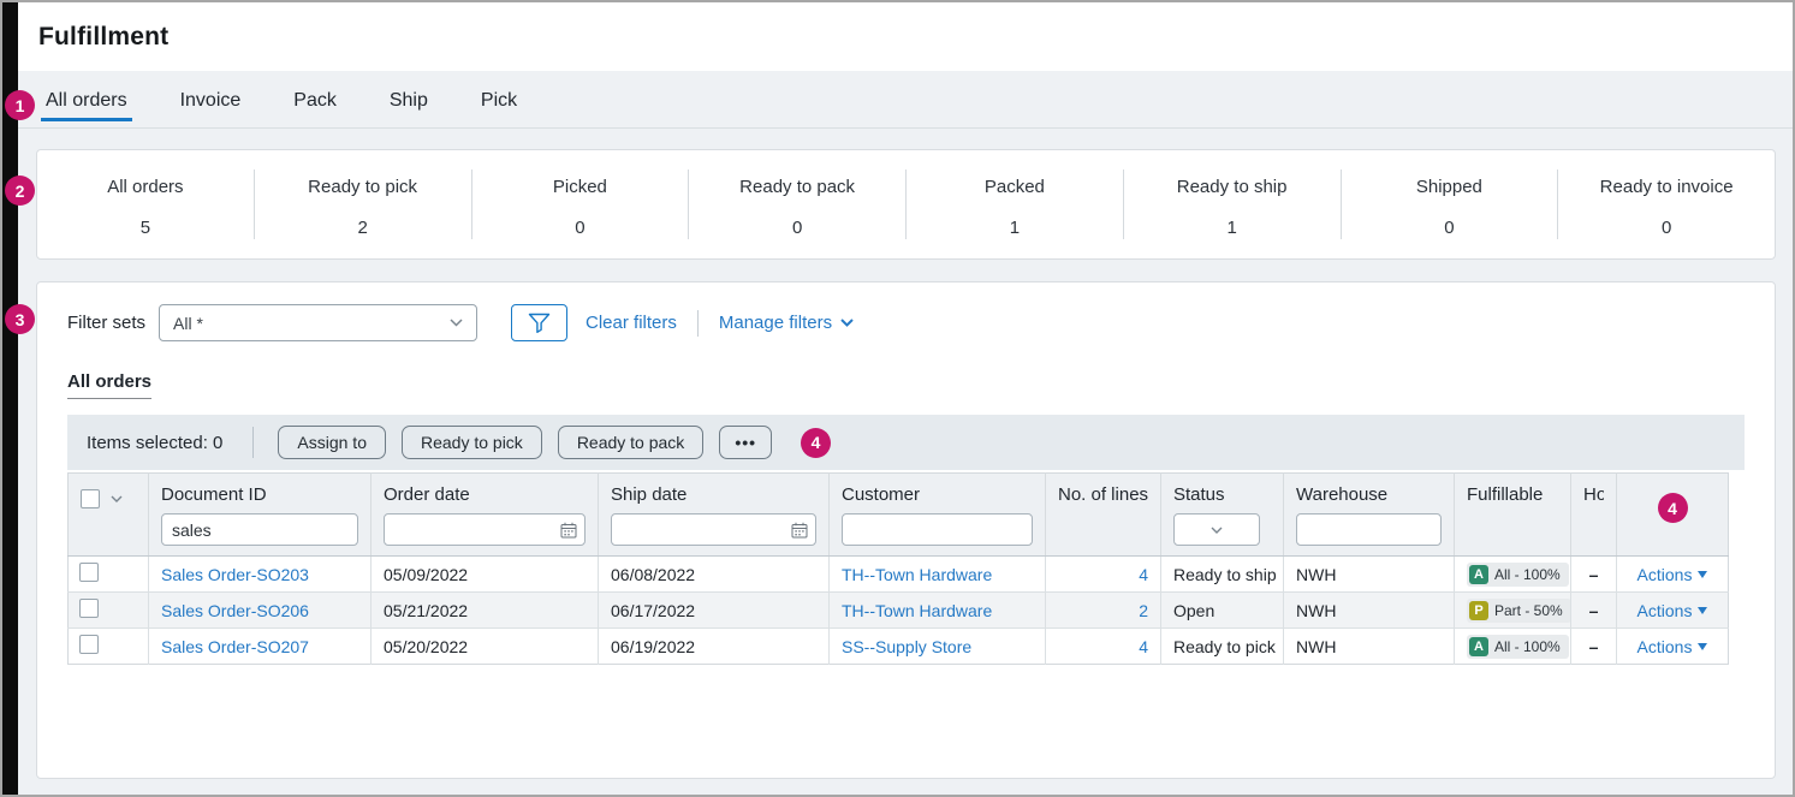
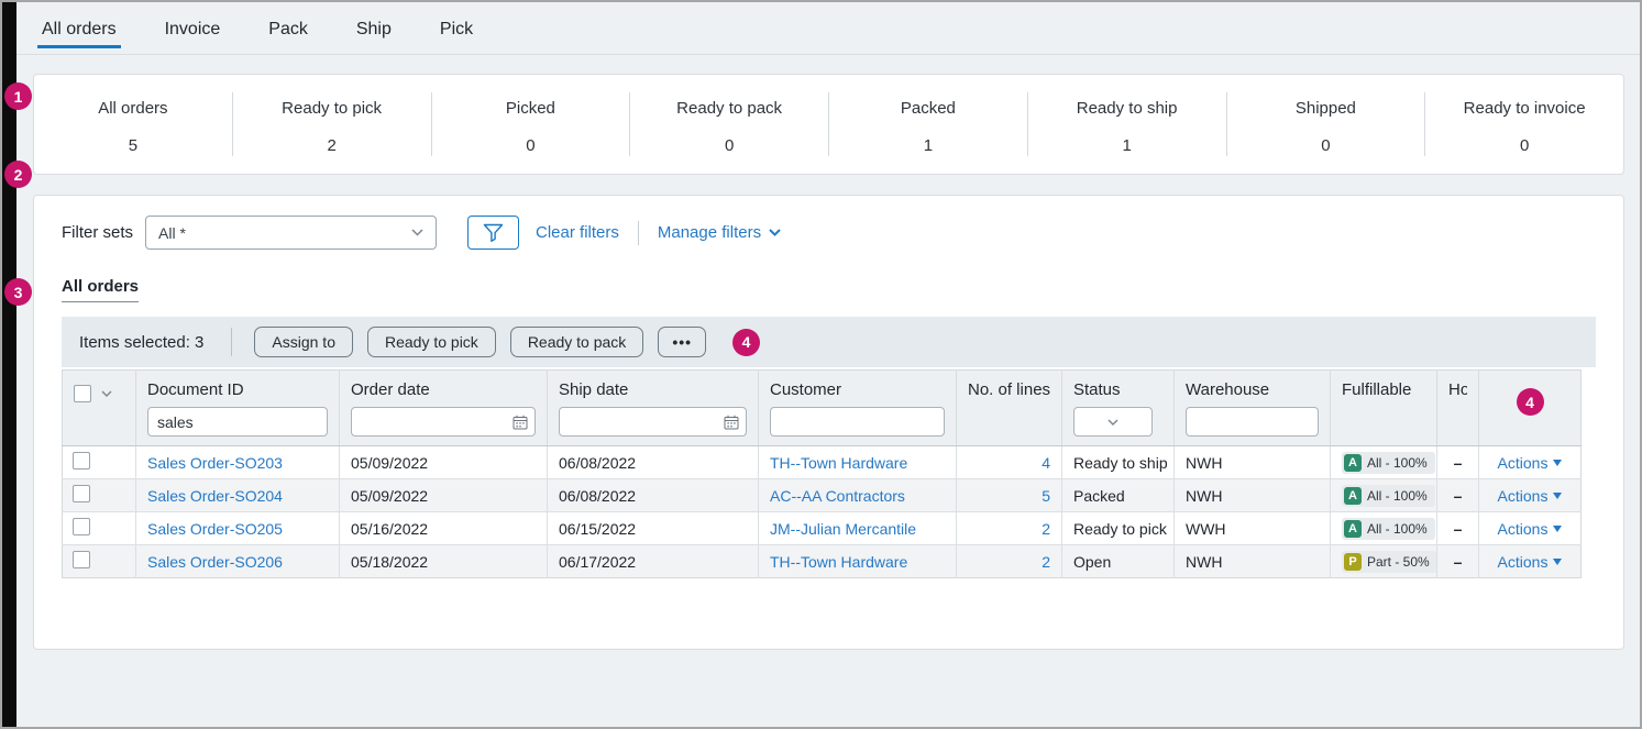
  1
  2
  3
- Fulfillment
  All orders
  Invoice
  Pack
  Ship
  Pick
  All orders
  5
  Ready to pick
  2
  Picked
  0
  Ready to pack
  0
  Packed
  1
  Ready to ship
  1
  Shipped
  0
  Ready to invoice
  0
  Filter sets
  All *
  Clear filters
  Manage filters
  All orders
- Items selected: 0
+ Items selected: 3
  Assign to
  Ready to pick
  Ready to pack
  •••
  4
  	Document ID sales	Order date	Ship date	Customer	No. of lines	Status	Warehouse	Fulfillable	Ho	4
  	Sales Order-SO203	05/09/2022	06/08/2022	TH--Town Hardware	4	Ready to ship	NWH	A All - 100%	–	Actions
+ 	Sales Order-SO204	05/09/2022	06/08/2022	AC--AA Contractors	5	Packed	NWH	A All - 100%	–	Actions
+ 	Sales Order-SO205	05/16/2022	06/15/2022	JM--Julian Mercantile	2	Ready to pick	WWH	A All - 100%	–	Actions
- 	Sales Order-SO206	05/21/2022	06/17/2022	TH--Town Hardware	2	Open	NWH	P Part - 50%	–	Actions
+ 	Sales Order-SO206	05/18/2022	06/17/2022	TH--Town Hardware	2	Open	NWH	P Part - 50%	–	Actions
- 	Sales Order-SO207	05/20/2022	06/19/2022	SS--Supply Store	4	Ready to pick	NWH	A All - 100%	–	Actions
